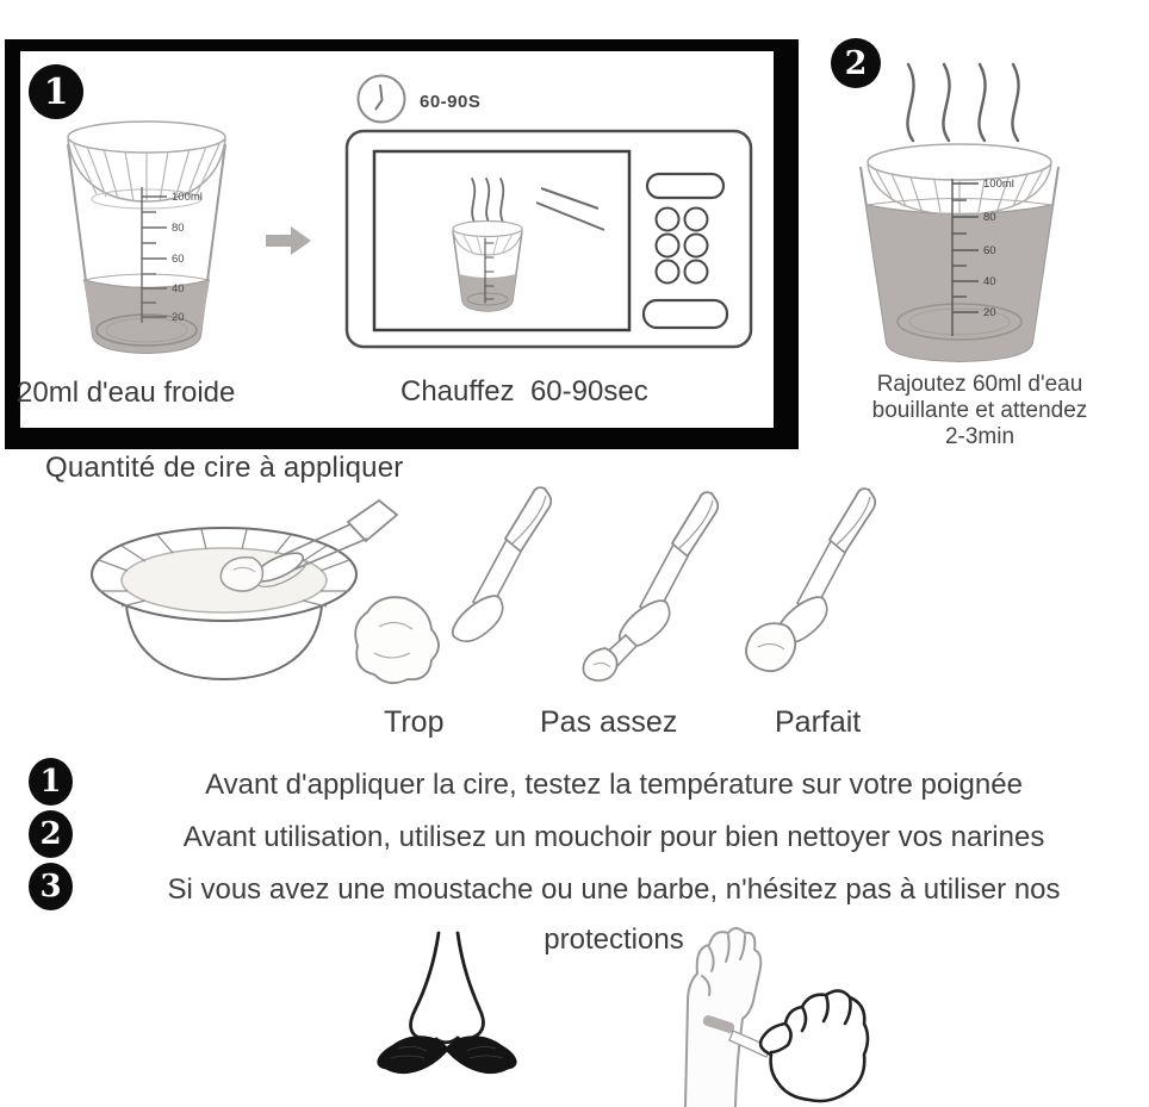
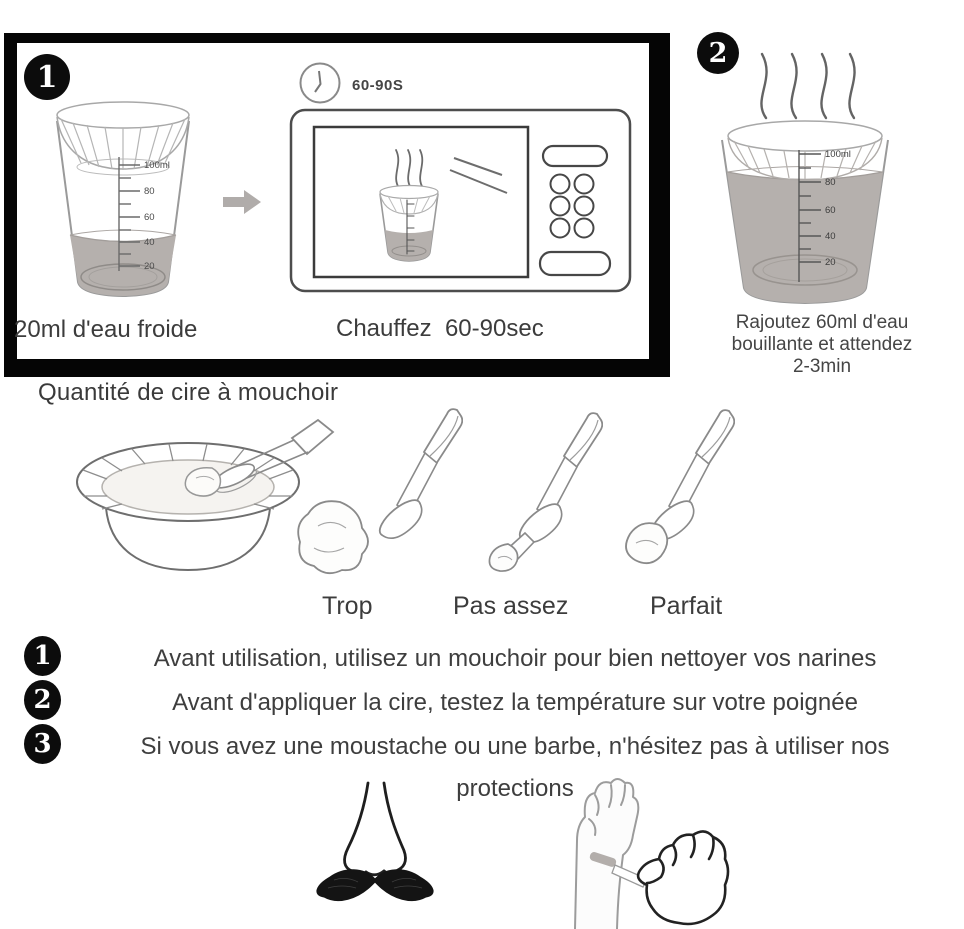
  1
  100ml
  80
  60
  40
  20
  60-90S
  20ml d'eau froide
  Chauffez 60-90sec
  2
  100ml
  80
  60
  40
  20
  Rajoutez 60ml d'eau
  bouillante et attendez
  2-3min
- Quantité de cire à appliquer
+ Quantité de cire à mouchoir
  Trop
  Pas assez
  Parfait
  1
- Avant d'appliquer la cire, testez la température sur votre poignée
+ Avant utilisation, utilisez un mouchoir pour bien nettoyer vos narines
  2
- Avant utilisation, utilisez un mouchoir pour bien nettoyer vos narines
+ Avant d'appliquer la cire, testez la température sur votre poignée
  3
  Si vous avez une moustache ou une barbe, n'hésitez pas à utiliser nos
  protections
